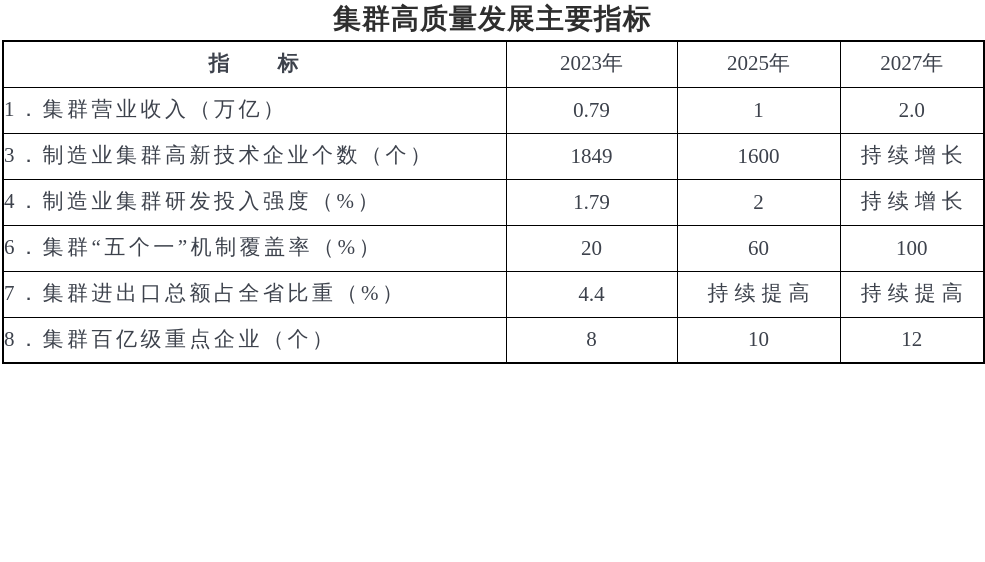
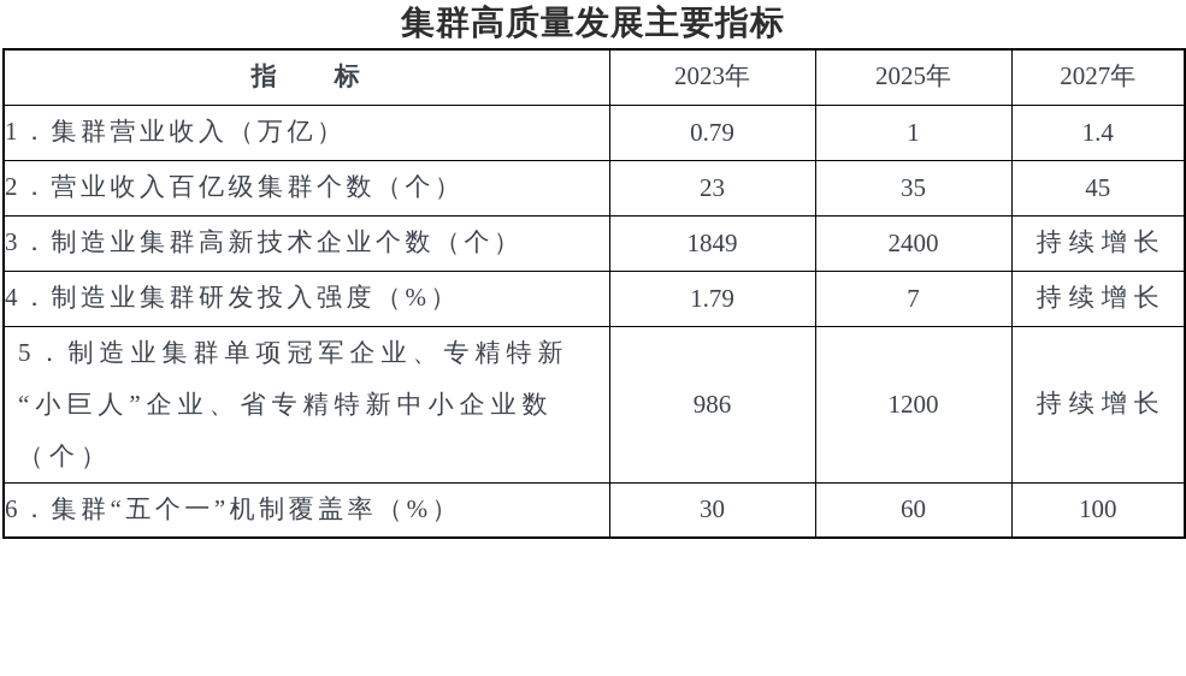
  集群高质量发展主要指标
  指 标	2023年	2025年	2027年
- 1．集群营业收入（万亿）	0.79	1	2.0
+ 1．集群营业收入（万亿）	0.79	1	1.4
+ 2．营业收入百亿级集群个数（个）	23	35	45
- 3．制造业集群高新技术企业个数（个）	1849	1600	持续增长
+ 3．制造业集群高新技术企业个数（个）	1849	2400	持续增长
- 4．制造业集群研发投入强度（%）	1.79	2	持续增长
+ 4．制造业集群研发投入强度（%）	1.79	7	持续增长
+ 5．制造业集群单项冠军企业、专精特新 “小巨人”企业、省专精特新中小企业数 （个）	986	1200	持续增长
- 6．集群“五个一”机制覆盖率（%）	20	60	100
+ 6．集群“五个一”机制覆盖率（%）	30	60	100
- 7．集群进出口总额占全省比重（%）	4.4	持续提高	持续提高
- 8．集群百亿级重点企业（个）	8	10	12
